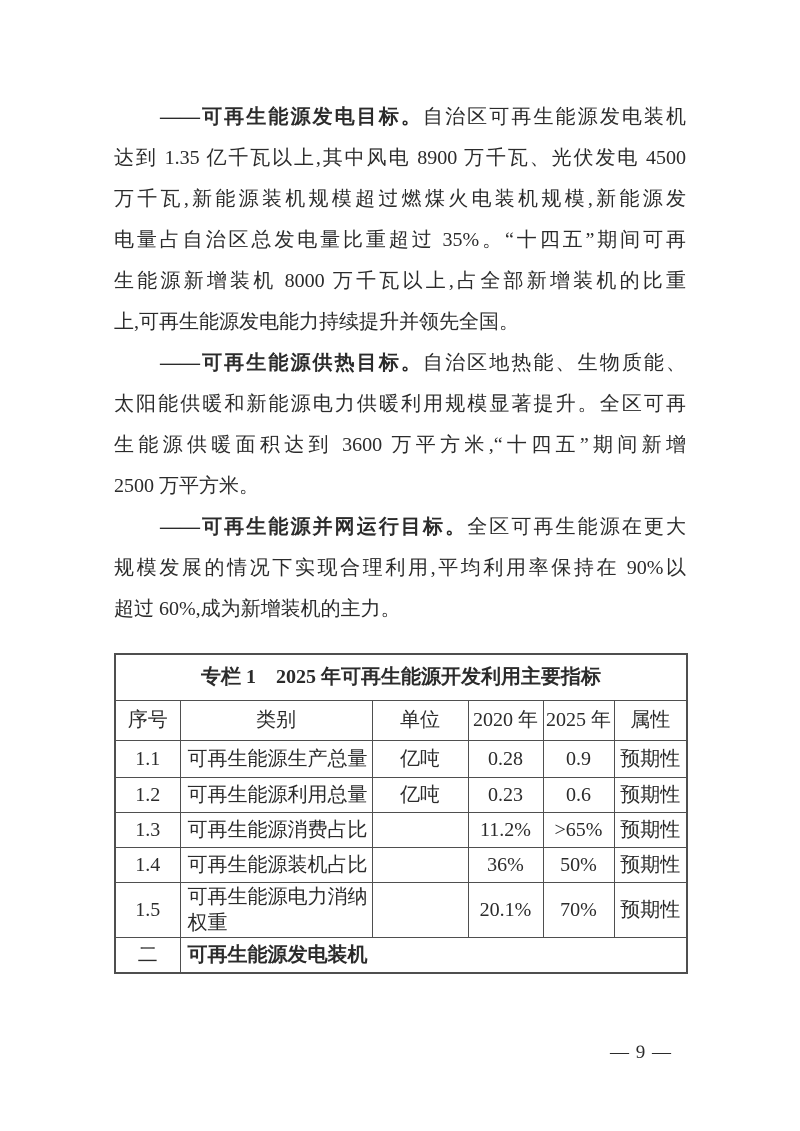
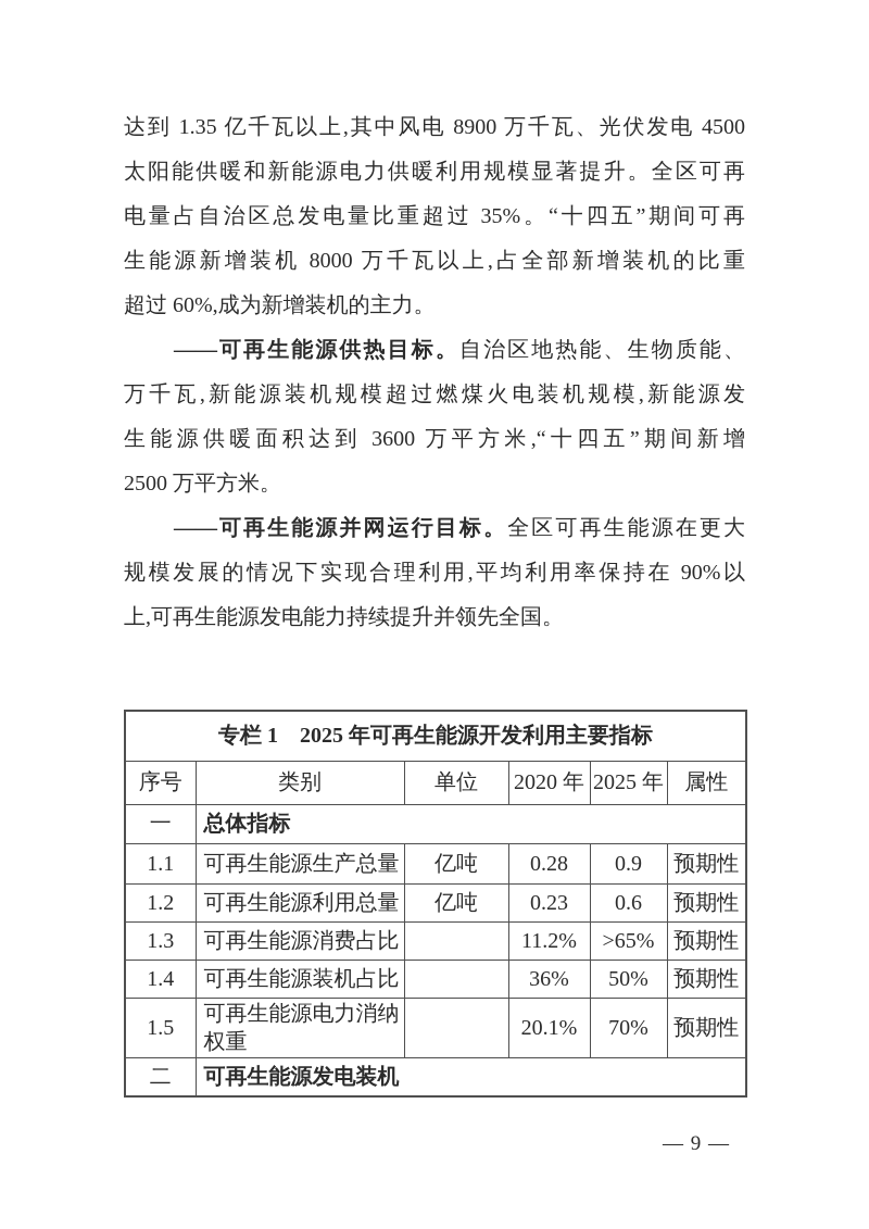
- ——可再生能源发电目标。自治区可再生能源发电装机
  达到 1.35 亿千瓦以上,其中风电 8900 万千瓦、光伏发电 4500
- 万千瓦,新能源装机规模超过燃煤火电装机规模,新能源发
+ 太阳能供暖和新能源电力供暖利用规模显著提升。全区可再
  电量占自治区总发电量比重超过 35%。“十四五”期间可再
  生能源新增装机 8000 万千瓦以上,占全部新增装机的比重
- 上,可再生能源发电能力持续提升并领先全国。
+ 超过 60%,成为新增装机的主力。
  ——可再生能源供热目标。自治区地热能、生物质能、
- 太阳能供暖和新能源电力供暖利用规模显著提升。全区可再
+ 万千瓦,新能源装机规模超过燃煤火电装机规模,新能源发
  生能源供暖面积达到 3600 万平方米,“十四五”期间新增
  2500 万平方米。
  ——可再生能源并网运行目标。全区可再生能源在更大
  规模发展的情况下实现合理利用,平均利用率保持在 90%以
- 超过 60%,成为新增装机的主力。
+ 上,可再生能源发电能力持续提升并领先全国。
  专栏 1 2025 年可再生能源开发利用主要指标
  序号	类别	单位	2020 年	2025 年	属性
+ 一	总体指标
  1.1	可再生能源生产总量	亿吨	0.28	0.9	预期性
  1.2	可再生能源利用总量	亿吨	0.23	0.6	预期性
  1.3	可再生能源消费占比		11.2%	>65%	预期性
  1.4	可再生能源装机占比		36%	50%	预期性
  1.5	可再生能源电力消纳权重		20.1%	70%	预期性
  二	可再生能源发电装机
  — 9 —
